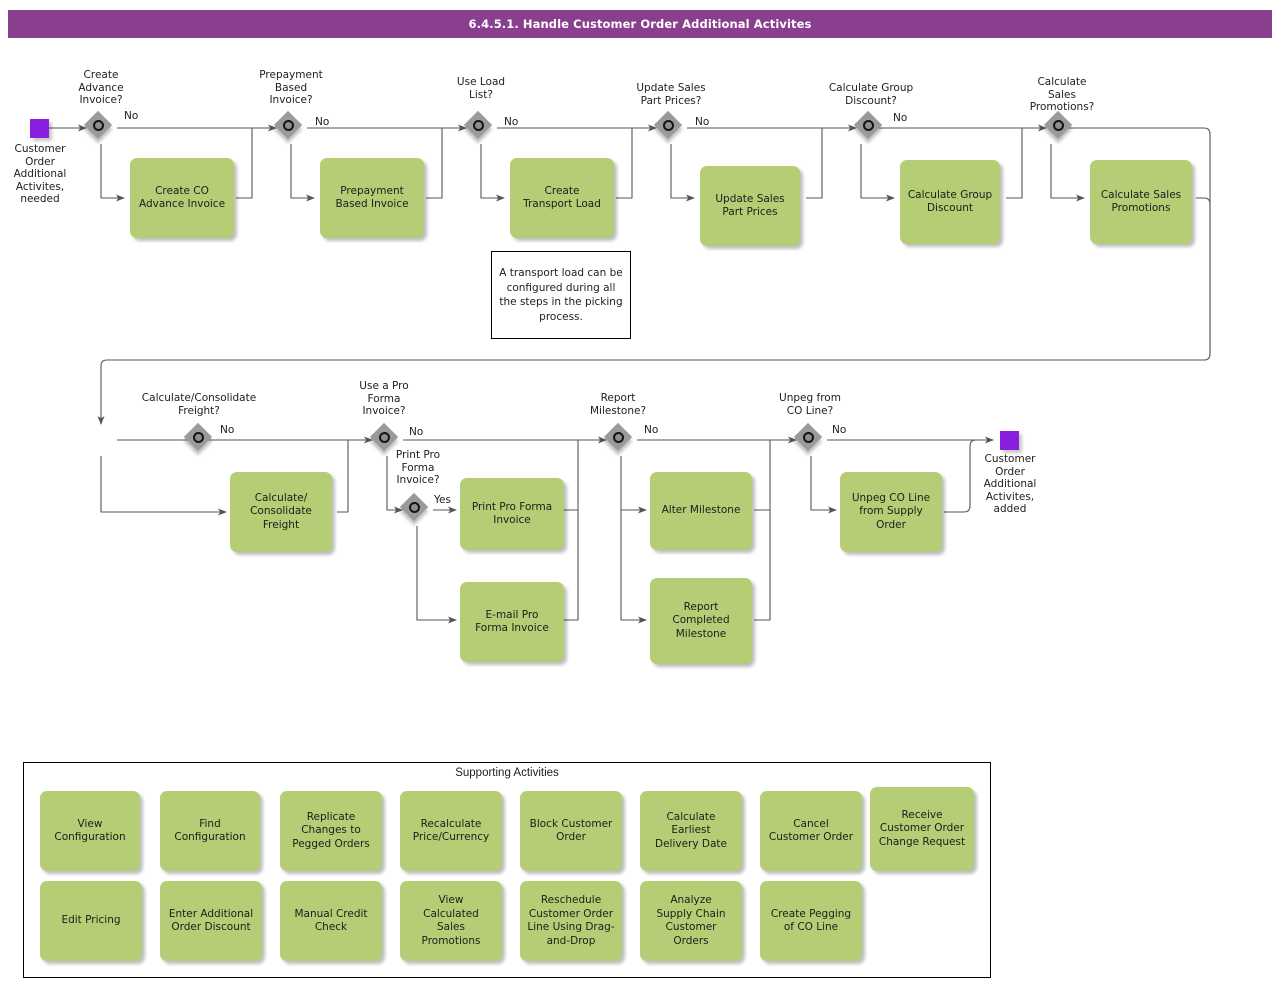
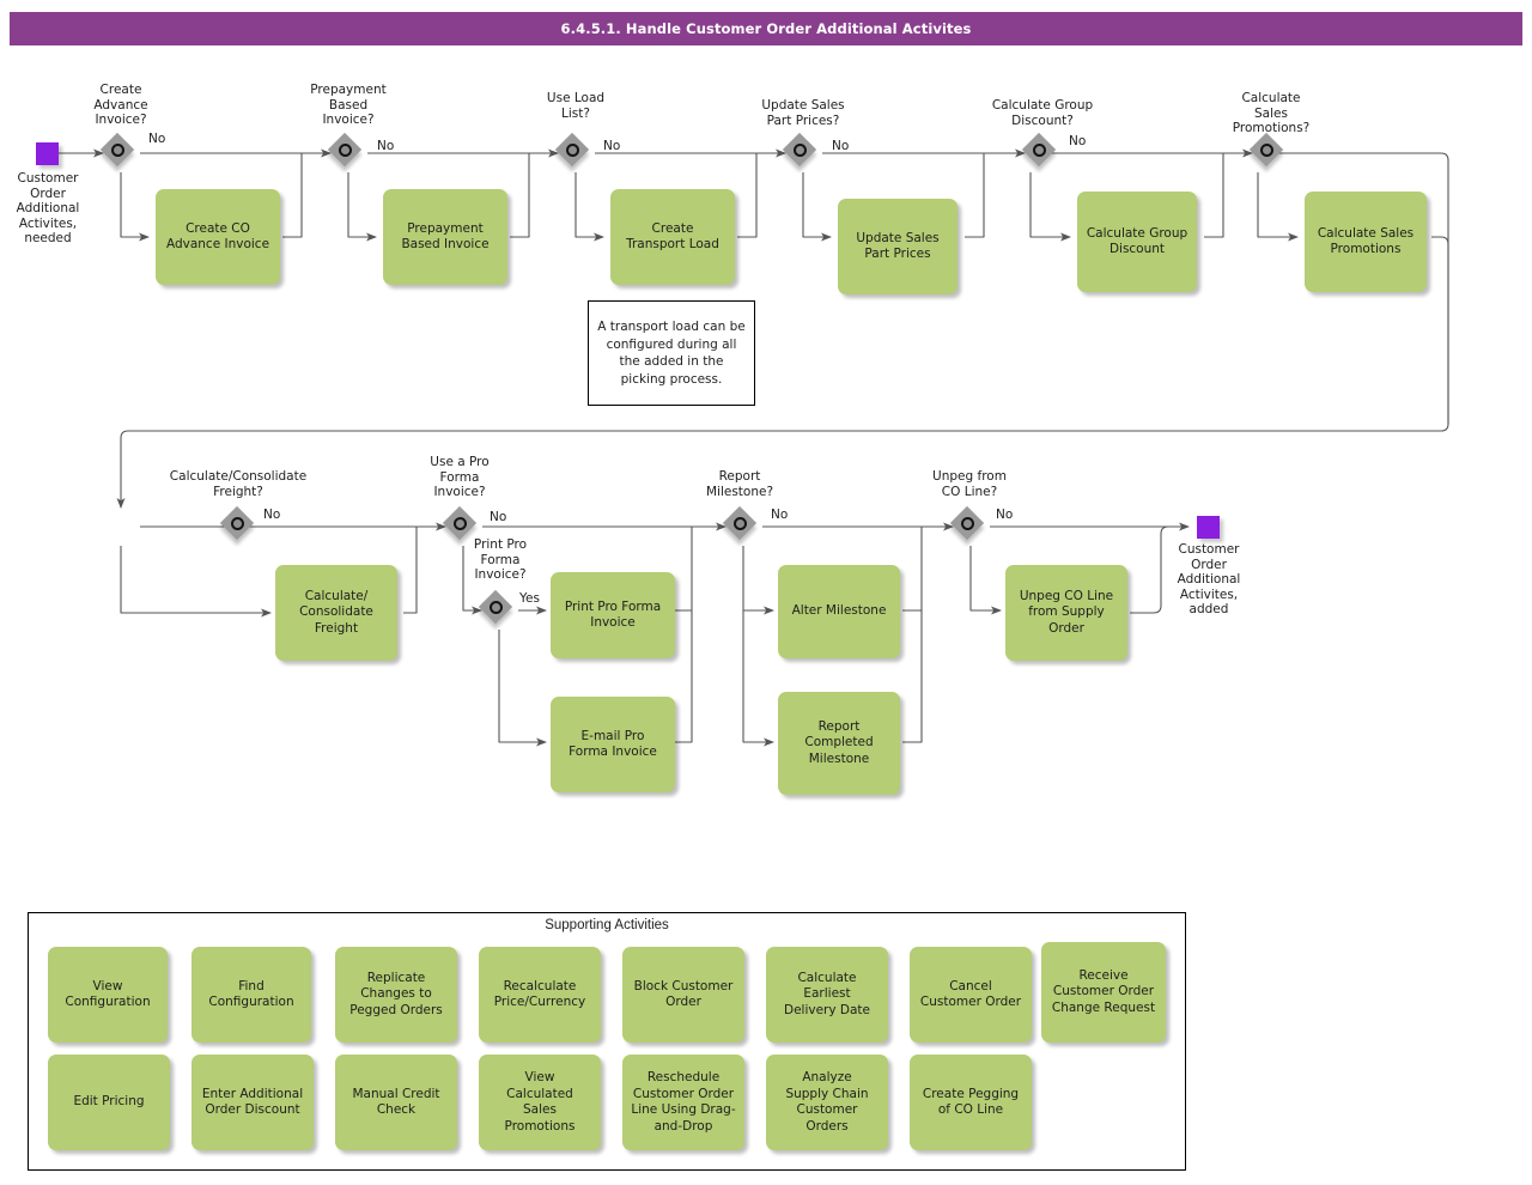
  6.4.5.1. Handle Customer Order Additional Activites
  Customer
  Order
  Additional
  Activites,
  needed
  Create
  Advance
  Invoice?
  No
  Create CO
  Advance Invoice
  Prepayment
  Based
  Invoice?
  No
  Prepayment
  Based Invoice
  Use Load
  List?
  No
  Create
  Transport Load
- A transport load can be configured during all the steps in the picking process.
+ A transport load can be configured during all the added in the picking process.
  Update Sales
  Part Prices?
  No
  Update Sales
  Part Prices
  Calculate Group
  Discount?
  No
  Calculate Group
  Discount
  Calculate
  Sales
  Promotions?
  Calculate Sales
  Promotions
  Calculate/Consolidate
  Freight?
  No
  Calculate/
  Consolidate
  Freight
  Use a Pro
  Forma
  Invoice?
  No
  Print Pro
  Forma
  Invoice?
  Yes
  Print Pro Forma
  Invoice
  E-mail Pro
  Forma Invoice
  Report
  Milestone?
  No
  Alter Milestone
  Report
  Completed
  Milestone
  Unpeg from
  CO Line?
  No
  Unpeg CO Line
  from Supply
  Order
  Customer
  Order
  Additional
  Activites,
  added
  Supporting Activities
  View
  Configuration
  Find
  Configuration
  Replicate
  Changes to
  Pegged Orders
  Recalculate
  Price/Currency
  Block Customer
  Order
  Calculate
  Earliest
  Delivery Date
  Cancel
  Customer Order
  Receive
  Customer Order
  Change Request
  Edit Pricing
  Enter Additional
  Order Discount
  Manual Credit
  Check
  View
  Calculated
  Sales
  Promotions
  Reschedule
  Customer Order
  Line Using Drag-
  and-Drop
  Analyze
  Supply Chain
  Customer
  Orders
  Create Pegging
  of CO Line
